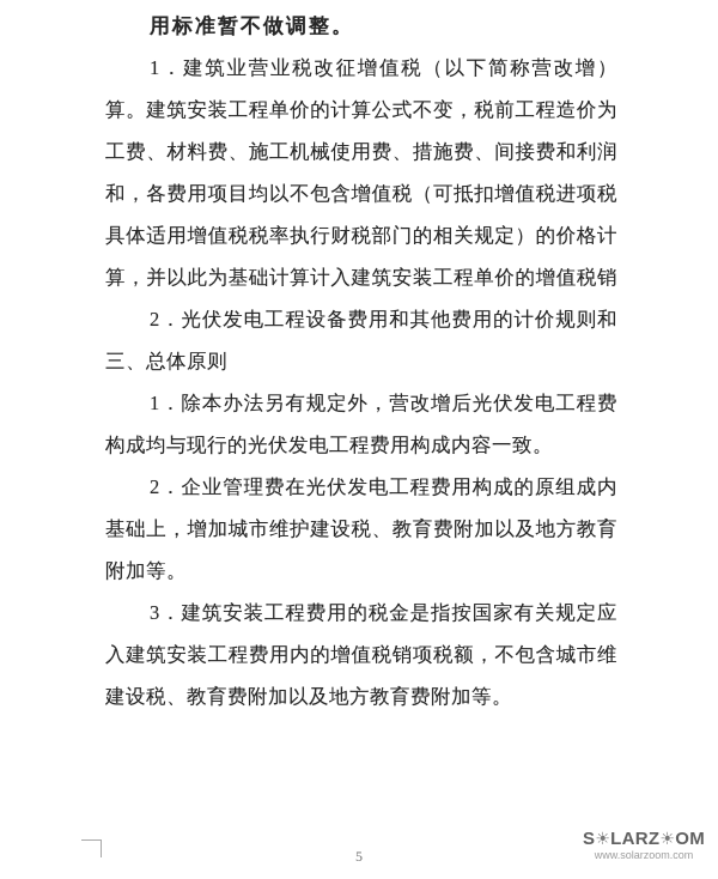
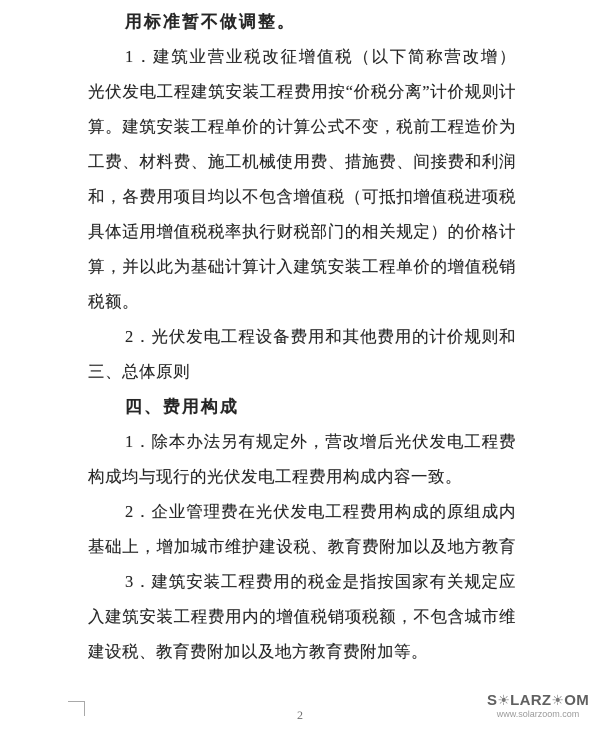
  用标准暂不做调整。
  1．建筑业营业税改征增值税（以下简称营改增）
+ 光伏发电工程建筑安装工程费用按“价税分离”计价规则计
  算。建筑安装工程单价的计算公式不变，税前工程造价为
  工费、材料费、施工机械使用费、措施费、间接费和利润
  和，各费用项目均以不包含增值税（可抵扣增值税进项税
  具体适用增值税税率执行财税部门的相关规定）的价格计
  算，并以此为基础计算计入建筑安装工程单价的增值税销
+ 税额。
  2．光伏发电工程设备费用和其他费用的计价规则和
  三、总体原则
+ 四、费用构成
  1．除本办法另有规定外，营改增后光伏发电工程费
  构成均与现行的光伏发电工程费用构成内容一致。
  2．企业管理费在光伏发电工程费用构成的原组成内
  基础上，增加城市维护建设税、教育费附加以及地方教育
- 附加等。
  3．建筑安装工程费用的税金是指按国家有关规定应
  入建筑安装工程费用内的增值税销项税额，不包含城市维
  建设税、教育费附加以及地方教育费附加等。
- 5
+ 2
  S☀LARZ☀OM
  www.solarzoom.com
